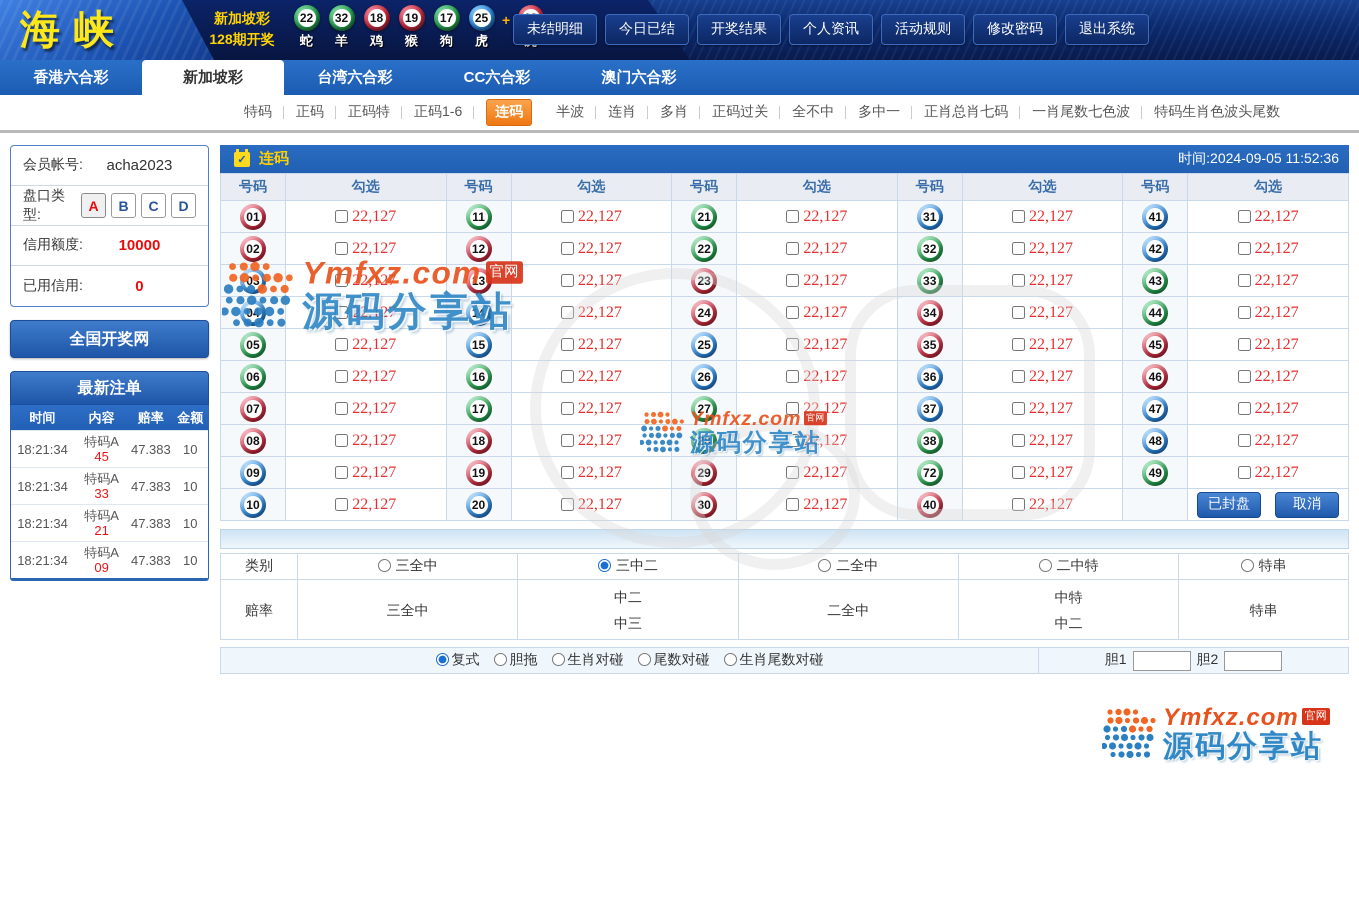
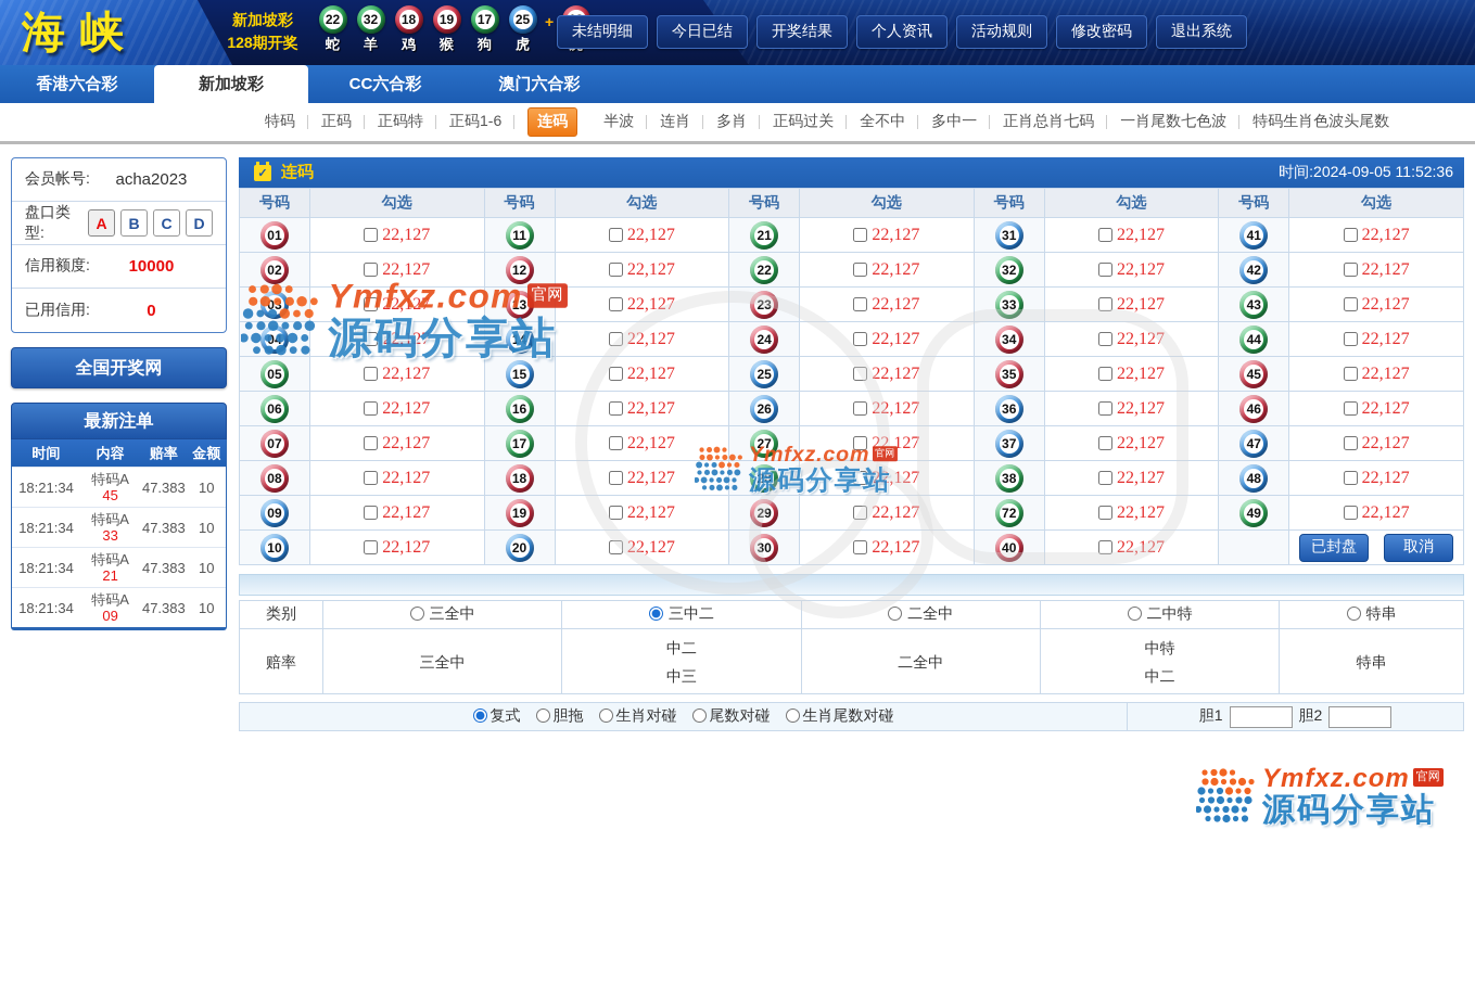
  海峡
  新加坡彩
  128期开奖
  22
  蛇
  32
  羊
  18
  鸡
  19
  猴
  17
  狗
  25
  虎
  +
  未结明细
  今日已结
  开奖结果
  个人资讯
  活动规则
  修改密码
  退出系统
  香港六合彩
  新加坡彩
- 台湾六合彩
  CC六合彩
  澳门六合彩
  特码
  正码
  正码特
  正码1-6
  连码
  半波
  连肖
  多肖
  正码过关
  全不中
  多中一
  正肖总肖七码
  一肖尾数七色波
  特码生肖色波头尾数
  会员帐号:
  acha2023
  盘口类型:
  A
  B
  C
  D
  信用额度:
  10000
  已用信用:
  0
  全国开奖网
  最新注单
  时间
  内容
  赔率
  金额
  18:21:34
  特码A
  45
  47.383
  10
  18:21:34
  特码A
  33
  47.383
  10
  18:21:34
  特码A
  21
  47.383
  10
  18:21:34
  特码A
  09
  47.383
  10
  ✓
  连码
  时间:2024-09-05 11:52:36
  号码	勾选	号码	勾选	号码	勾选	号码	勾选	号码	勾选
  01	22,127	11	22,127	21	22,127	31	22,127	41	22,127
  02	22,127	12	22,127	22	22,127	32	22,127	42	22,127
  0	22,127	13	22,127	23	22,127	33	22,127	43	22,127
  	22,127	14	22,127	24	22,127	34	22,127	44	22,127
  05	22,127	15	22,127	25	22,127	35	22,127	45	22,127
  06	22,127	16	22,127	26	22,127	36	22,127	46	22,127
  07	22,127	17	22,127	27	22,127	37	22,127	47	22,127
  08	22,127	18	22,127	28	22,127	38	22,127	48	22,127
  09	22,127	19	22,127	29	22,127	72	22,127	49	22,127
  10	22,127	20	22,127	30	22,127	40	22,127		已封盘 取消
  类别	三全中	三中二	二全中	二中特	特串
  赔率	三全中	中二中三	二全中	中特中二	特串
  复式
  胆拖
  生肖对碰
  尾数对碰
  生肖尾数对碰
  胆1
  胆2
  Ymfxz.com
  官网
  源码分享站
  Ymfxz.com
  官网
  源码分享站
  Ymfxz.com
  官网
  源码分享站
